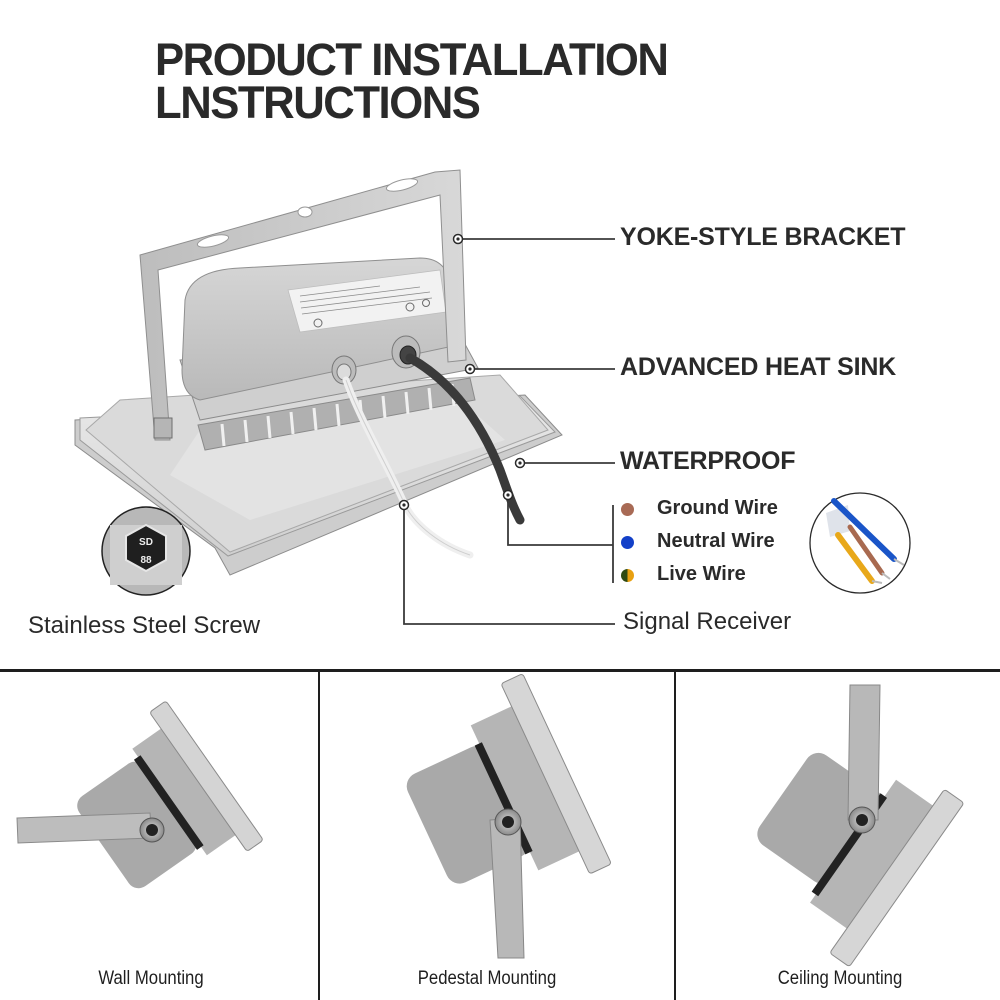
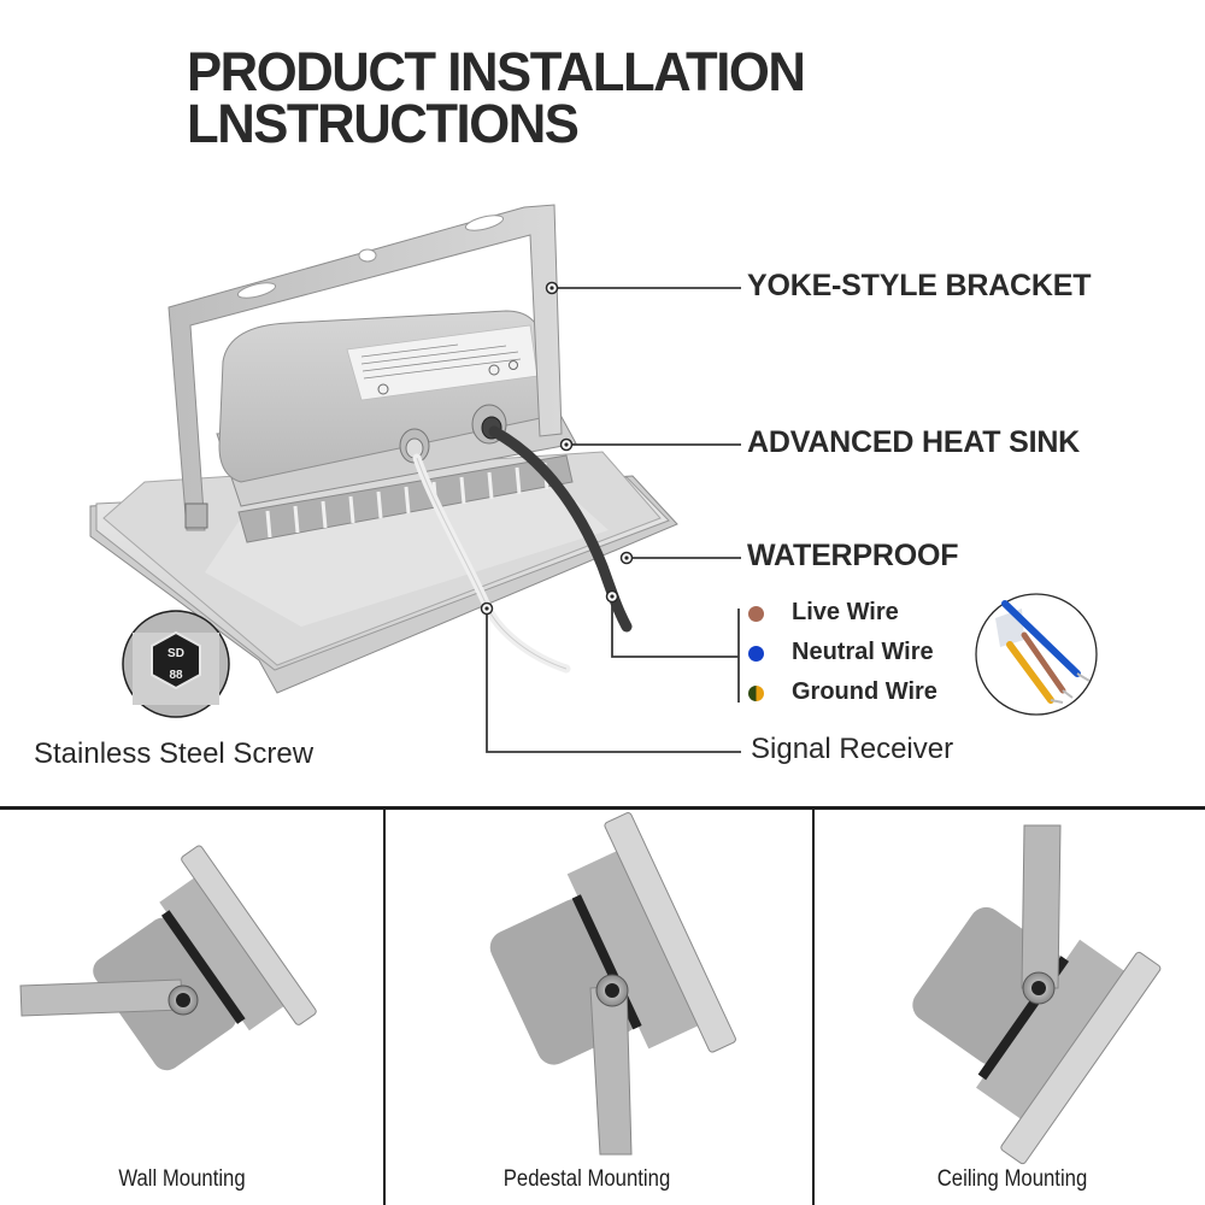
  PRODUCT INSTALLATION
  LNSTRUCTIONS
  SD
  88
  YOKE-STYLE BRACKET
  ADVANCED HEAT SINK
  WATERPROOF
- Ground Wire
+ Live Wire
  Neutral Wire
- Live Wire
+ Ground Wire
  Signal Receiver
  Stainless Steel Screw
  Wall Mounting
  Pedestal Mounting
  Ceiling Mounting
